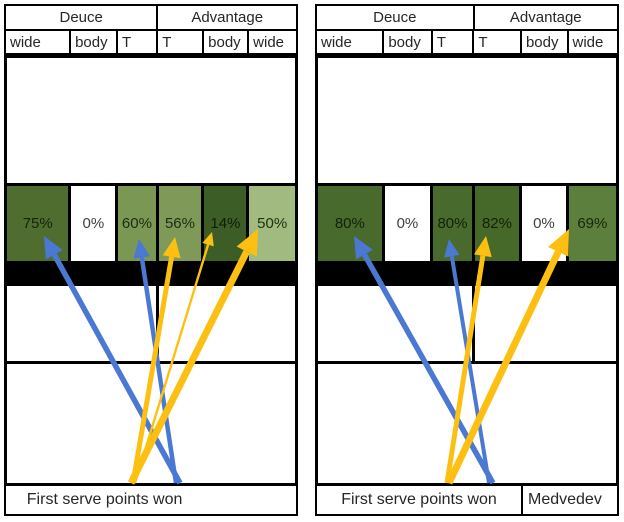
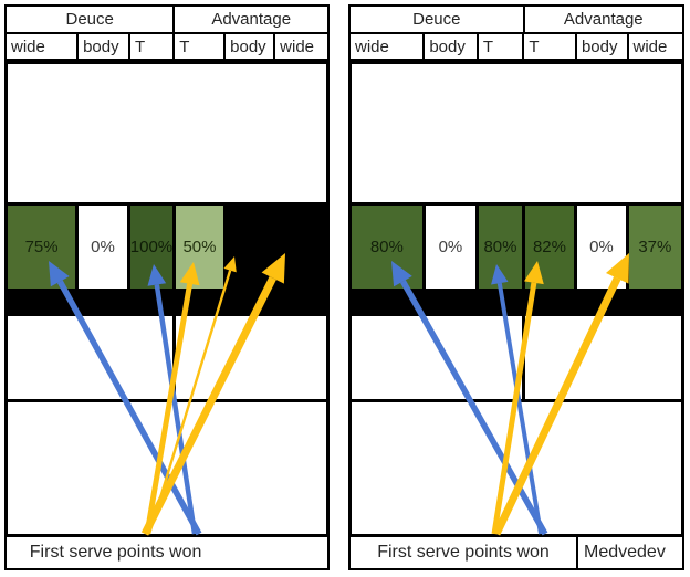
  Deuce
  Advantage
  wide
  body
  T
  T
  body
  wide
  75%
  0%
- 60%
- 56%
- 14%
+ 100%
  50%
  First serve points won
  Deuce
  Advantage
  wide
  body
  T
  T
  body
  wide
  80%
  0%
  80%
  82%
  0%
- 69%
+ 37%
  First serve points won
  Medvedev
